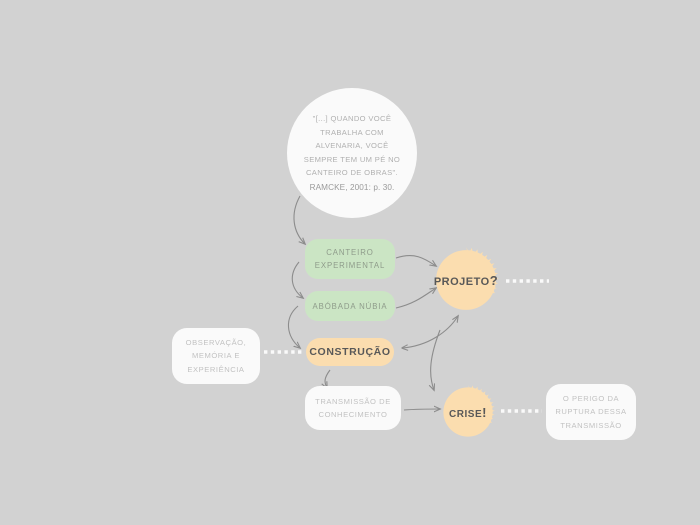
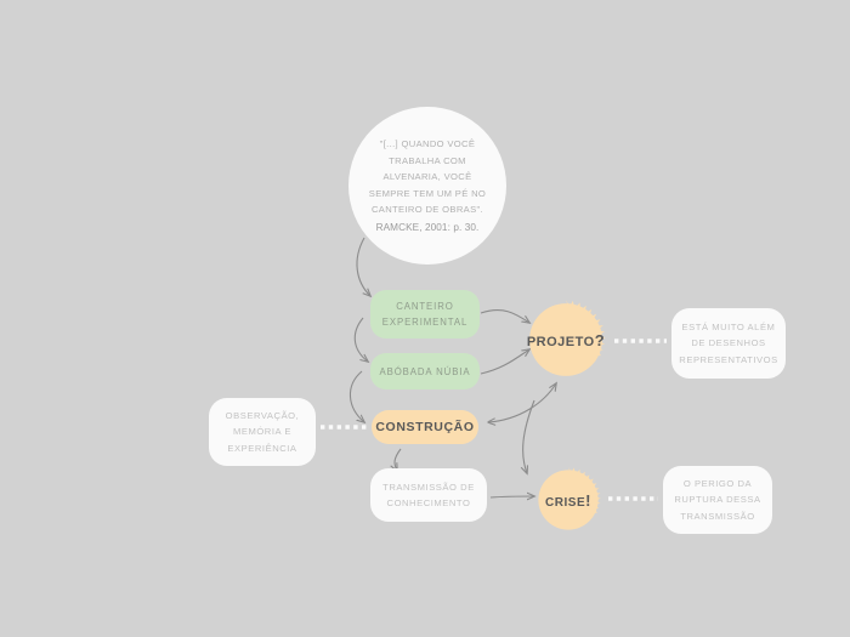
  "[...] QUANDO VOCÊ
  TRABALHA COM
  ALVENARIA, VOCÊ
  SEMPRE TEM UM PÉ NO
  CANTEIRO DE OBRAS".
  RAMCKE, 2001: p. 30.
  CANTEIRO
  EXPERIMENTAL
  ABÓBADA NÚBIA
  PROJETO?
  CRISE!
+ ESTÁ MUITO ALÉM
+ DE DESENHOS
+ REPRESENTATIVOS
  OBSERVAÇÃO,
  MEMÓRIA E
  EXPERIÊNCIA
  TRANSMISSÃO DE
  CONHECIMENTO
  O PERIGO DA
  RUPTURA DESSA
  TRANSMISSÃO
  CONSTRUÇÃO
